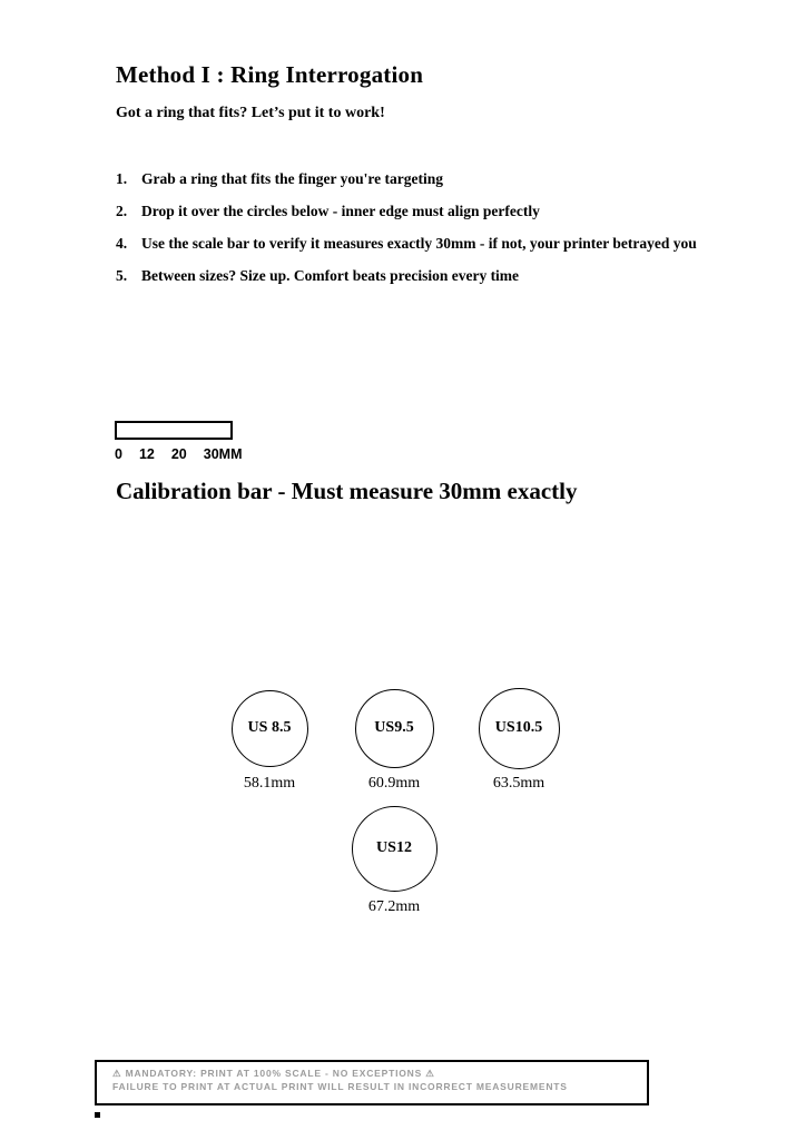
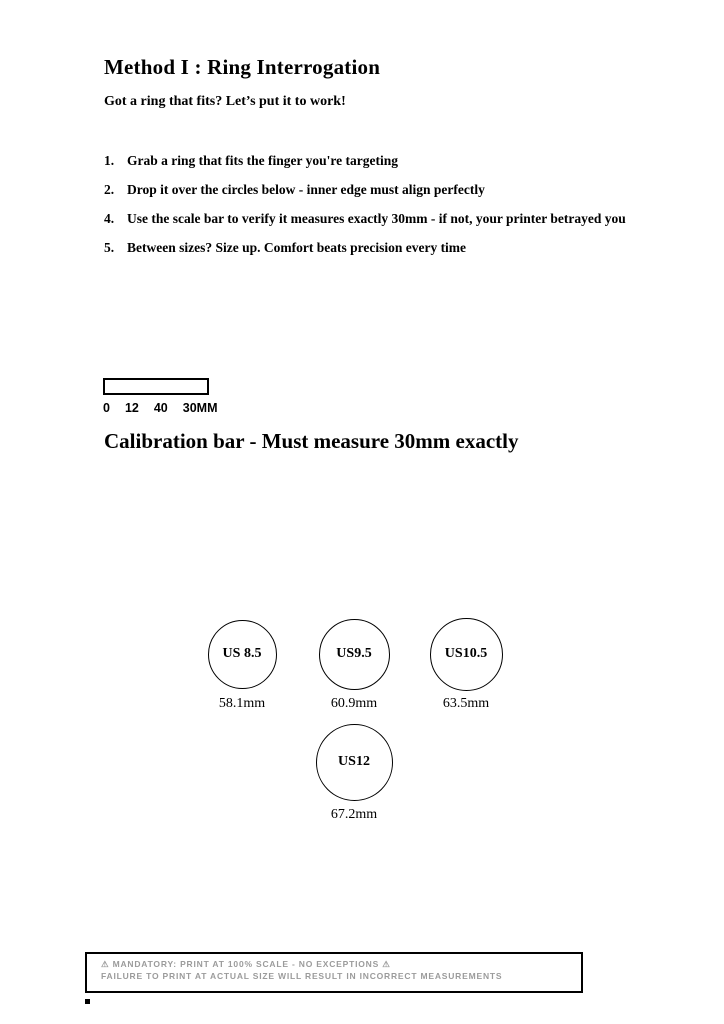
  Method I : Ring Interrogation
  Got a ring that fits? Let’s put it to work!
  1.
  Grab a ring that fits the finger you're targeting
  2.
  Drop it over the circles below - inner edge must align perfectly
  4.
  Use the scale bar to verify it measures exactly 30mm - if not, your printer betrayed you
  5.
  Between sizes? Size up. Comfort beats precision every time
  0
  12
- 20
+ 40
  30MM
  Calibration bar - Must measure 30mm exactly
  US 8.5
  58.1mm
  US9.5
  60.9mm
  US10.5
  63.5mm
  US12
  67.2mm
  ⚠ MANDATORY: PRINT AT 100% SCALE - NO EXCEPTIONS ⚠
- FAILURE TO PRINT AT ACTUAL PRINT WILL RESULT IN INCORRECT MEASUREMENTS
+ FAILURE TO PRINT AT ACTUAL SIZE WILL RESULT IN INCORRECT MEASUREMENTS
